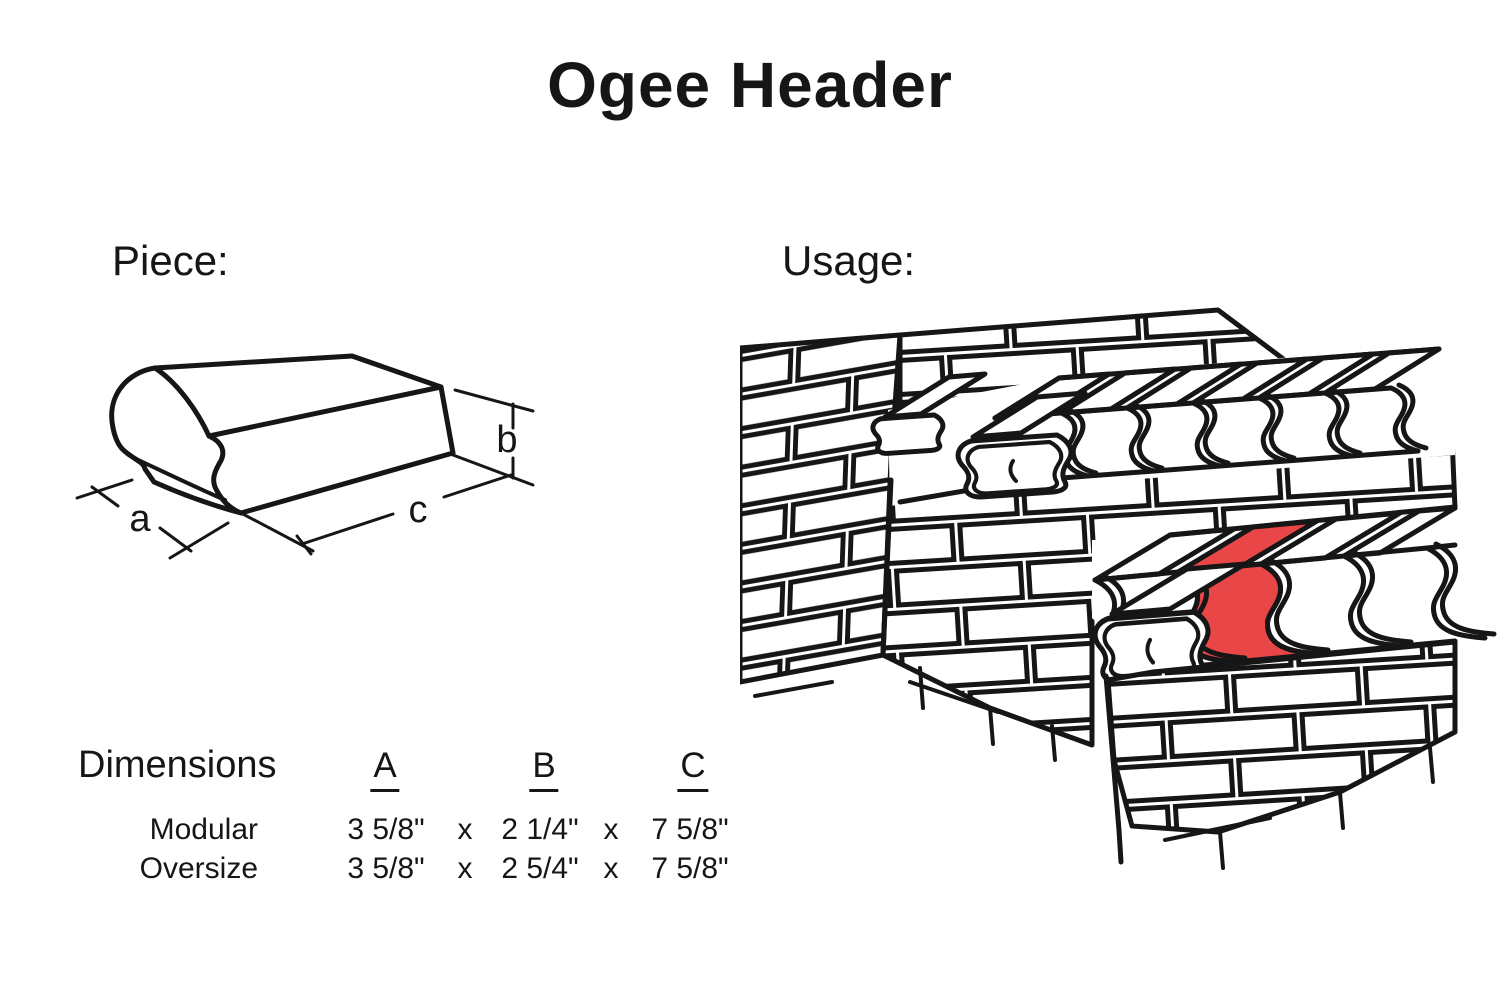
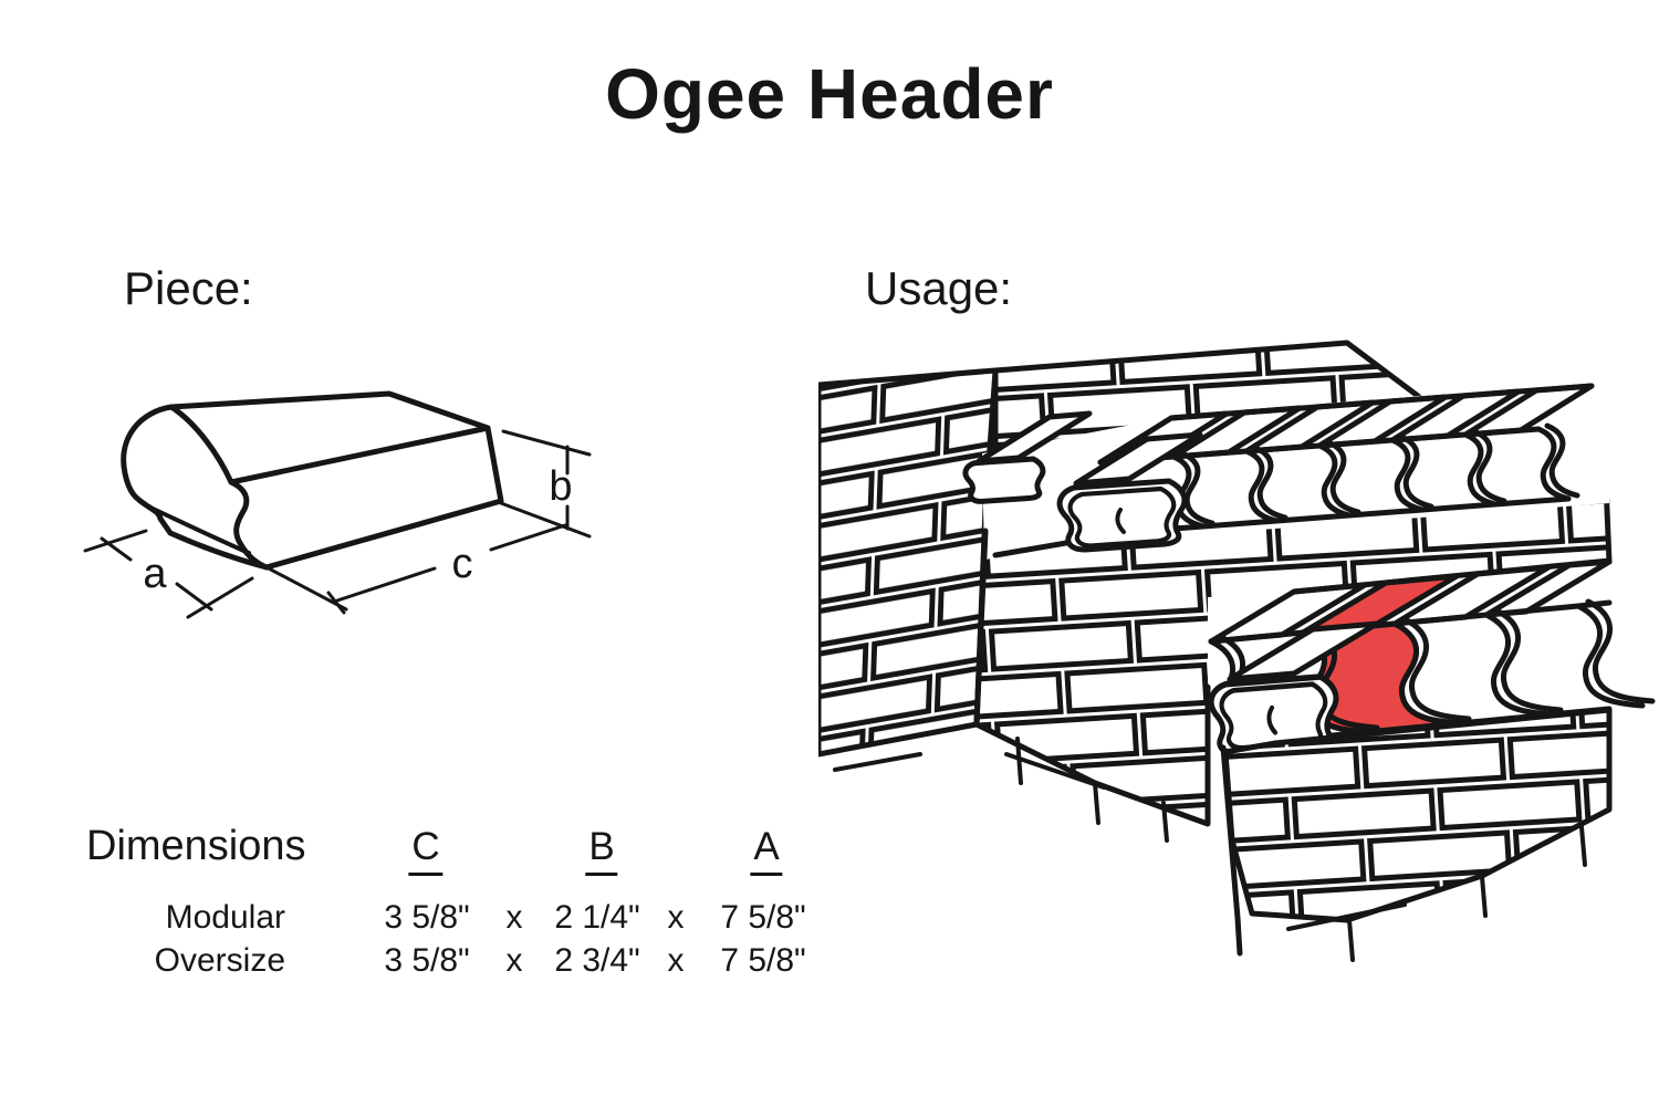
  Ogee Header
  Piece:
  Usage:
  a
  b
  c
  Dimensions
- A
+ C
  B
- C
+ A
  Modular
  3 5/8"
  x
  2 1/4"
  x
  7 5/8"
  Oversize
  3 5/8"
  x
- 2 5/4"
+ 2 3/4"
  x
  7 5/8"
